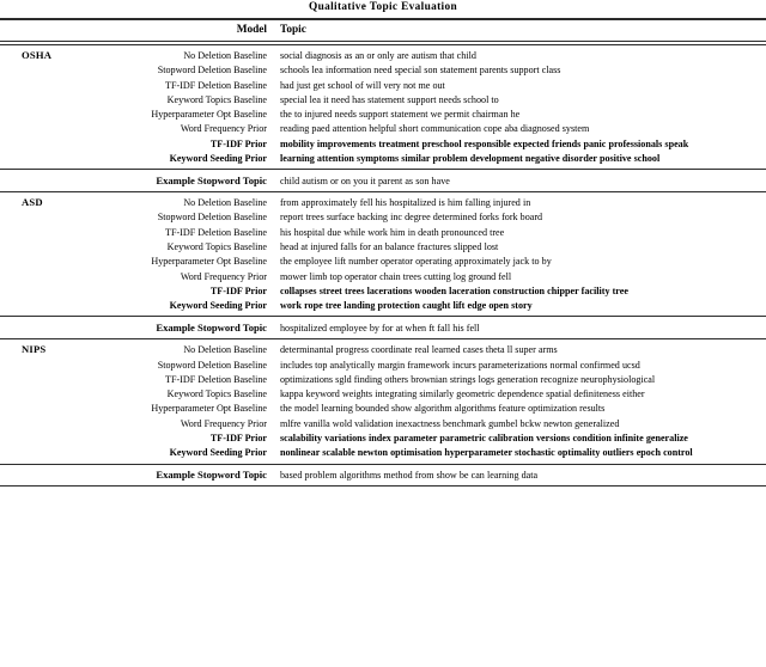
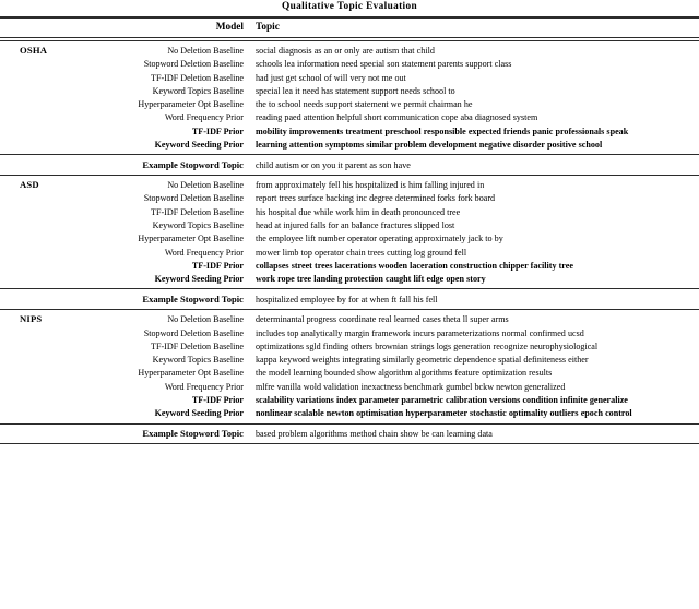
  Qualitative Topic Evaluation
  	Model	Topic
  OSHA	No Deletion Baseline	social diagnosis as an or only are autism that child
  	Stopword Deletion Baseline	schools lea information need special son statement parents support class
  	TF-IDF Deletion Baseline	had just get school of will very not me out
  	Keyword Topics Baseline	special lea it need has statement support needs school to
- 	Hyperparameter Opt Baseline	the to injured needs support statement we permit chairman he
+ 	Hyperparameter Opt Baseline	the to school needs support statement we permit chairman he
  	Word Frequency Prior	reading paed attention helpful short communication cope aba diagnosed system
  	TF-IDF Prior	mobility improvements treatment preschool responsible expected friends panic professionals speak
  	Keyword Seeding Prior	learning attention symptoms similar problem development negative disorder positive school
  	Example Stopword Topic	child autism or on you it parent as son have
  ASD	No Deletion Baseline	from approximately fell his hospitalized is him falling injured in
  	Stopword Deletion Baseline	report trees surface backing inc degree determined forks fork board
  	TF-IDF Deletion Baseline	his hospital due while work him in death pronounced tree
  	Keyword Topics Baseline	head at injured falls for an balance fractures slipped lost
  	Hyperparameter Opt Baseline	the employee lift number operator operating approximately jack to by
  	Word Frequency Prior	mower limb top operator chain trees cutting log ground fell
  	TF-IDF Prior	collapses street trees lacerations wooden laceration construction chipper facility tree
  	Keyword Seeding Prior	work rope tree landing protection caught lift edge open story
  	Example Stopword Topic	hospitalized employee by for at when ft fall his fell
  NIPS	No Deletion Baseline	determinantal progress coordinate real learned cases theta ll super arms
  	Stopword Deletion Baseline	includes top analytically margin framework incurs parameterizations normal confirmed ucsd
  	TF-IDF Deletion Baseline	optimizations sgld finding others brownian strings logs generation recognize neurophysiological
  	Keyword Topics Baseline	kappa keyword weights integrating similarly geometric dependence spatial definiteness either
  	Hyperparameter Opt Baseline	the model learning bounded show algorithm algorithms feature optimization results
  	Word Frequency Prior	mlfre vanilla wold validation inexactness benchmark gumbel bckw newton generalized
  	TF-IDF Prior	scalability variations index parameter parametric calibration versions condition infinite generalize
  	Keyword Seeding Prior	nonlinear scalable newton optimisation hyperparameter stochastic optimality outliers epoch control
- 	Example Stopword Topic	based problem algorithms method from show be can learning data
+ 	Example Stopword Topic	based problem algorithms method chain show be can learning data
